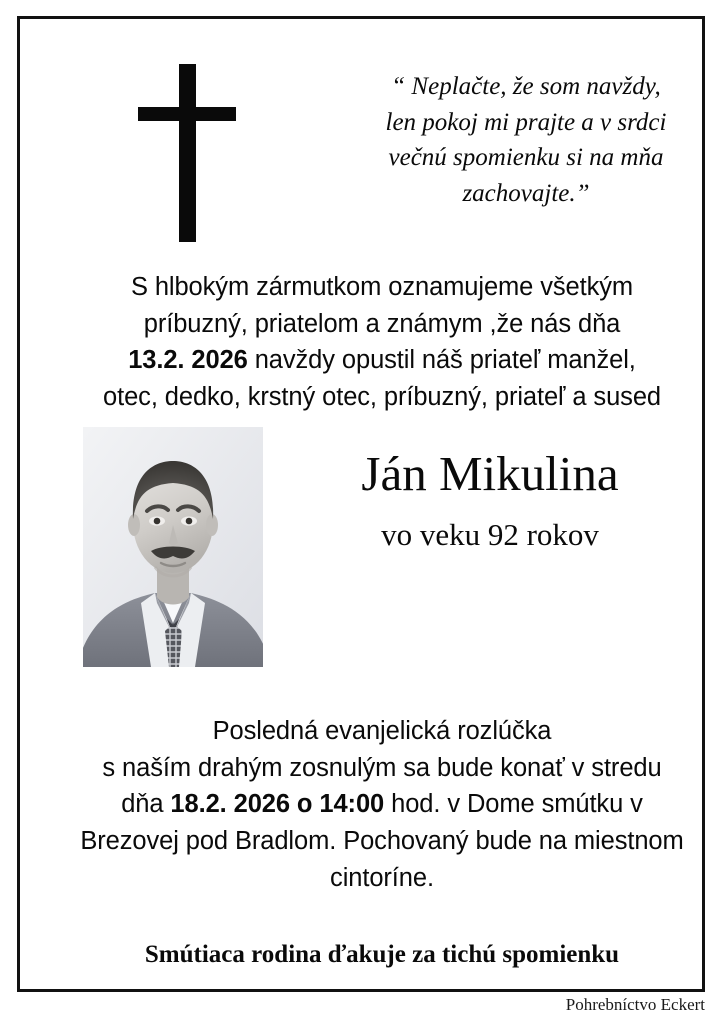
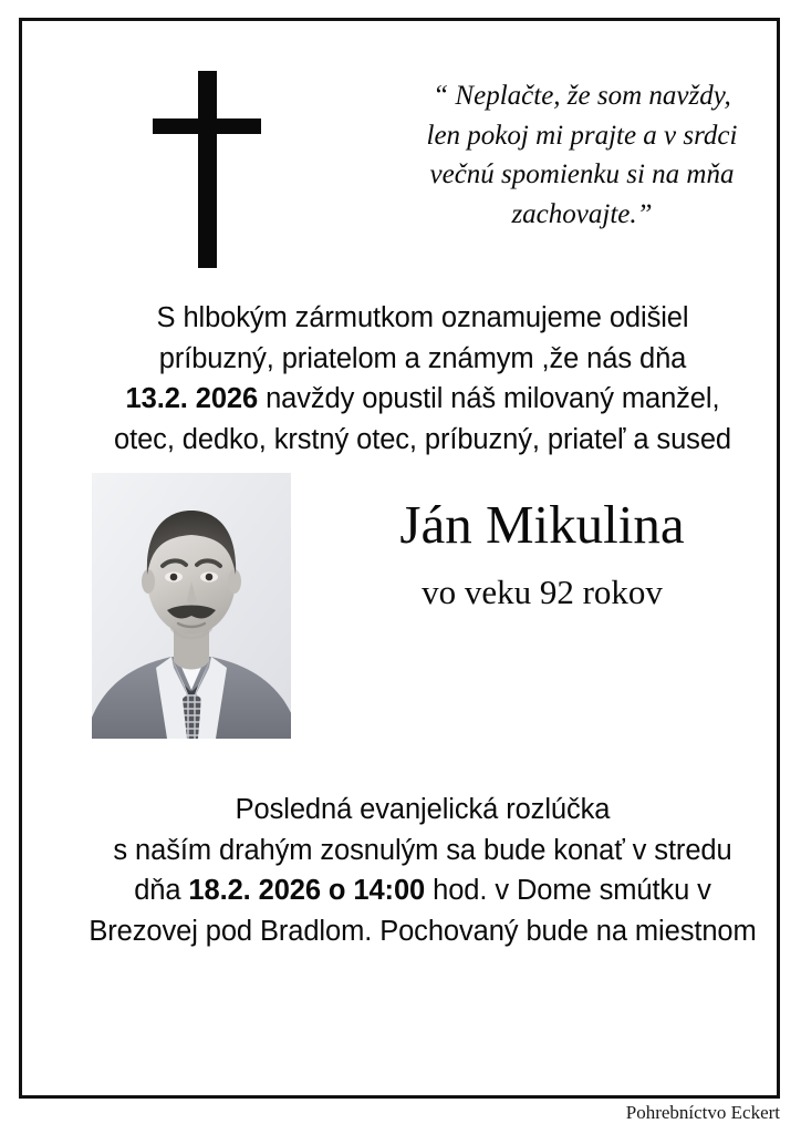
  “ Neplačte, že som navždy,
  len pokoj mi prajte a v srdci
  večnú spomienku si na mňa
  zachovajte.”
- S hlbokým zármutkom oznamujeme všetkým
+ S hlbokým zármutkom oznamujeme odišiel
  príbuzný, priatelom a známym ,že nás dňa
- 13.2. 2026 navždy opustil náš priateľ manžel,
+ 13.2. 2026 navždy opustil náš milovaný manžel,
  otec, dedko, krstný otec, príbuzný, priateľ a sused
  Ján Mikulina
  vo veku 92 rokov
  Posledná evanjelická rozlúčka
  s naším drahým zosnulým sa bude konať v stredu
  dňa 18.2. 2026 o 14:00 hod. v Dome smútku v
  Brezovej pod Bradlom. Pochovaný bude na miestnom
- cintoríne.
- Smútiaca rodina ďakuje za tichú spomienku
  Pohrebníctvo Eckert
